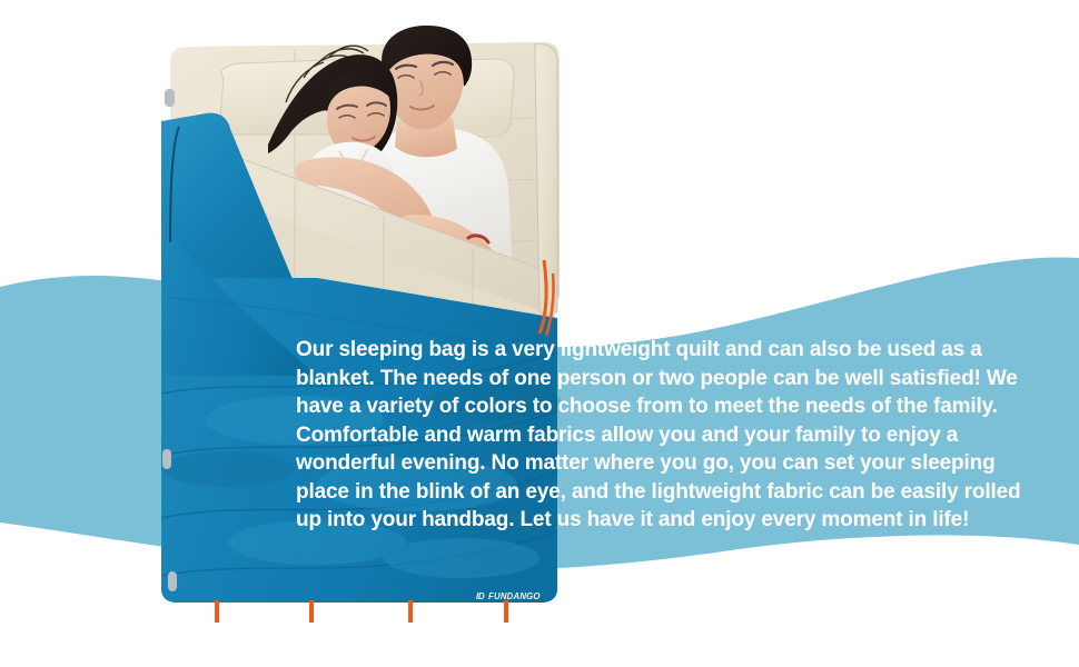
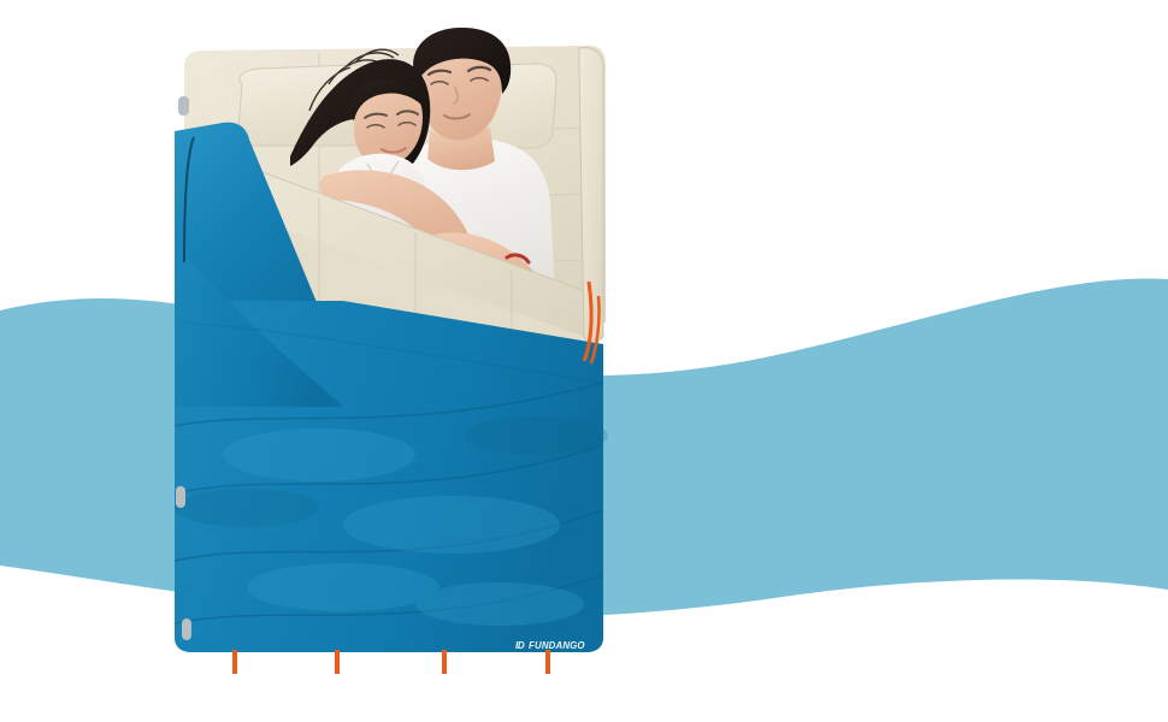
  ID
  FUNDANGO
- Our sleeping bag is a very lightweight quilt and can also be used as a blanket. The needs of one person or two people can be well satisfied! We have a variety of colors to choose from to meet the needs of the family. Comfortable and warm fabrics allow you and your family to enjoy a wonderful evening. No matter where you go, you can set your sleeping place in the blink of an eye, and the lightweight fabric can be easily rolled up into your handbag. Let us have it and enjoy every moment in life!
